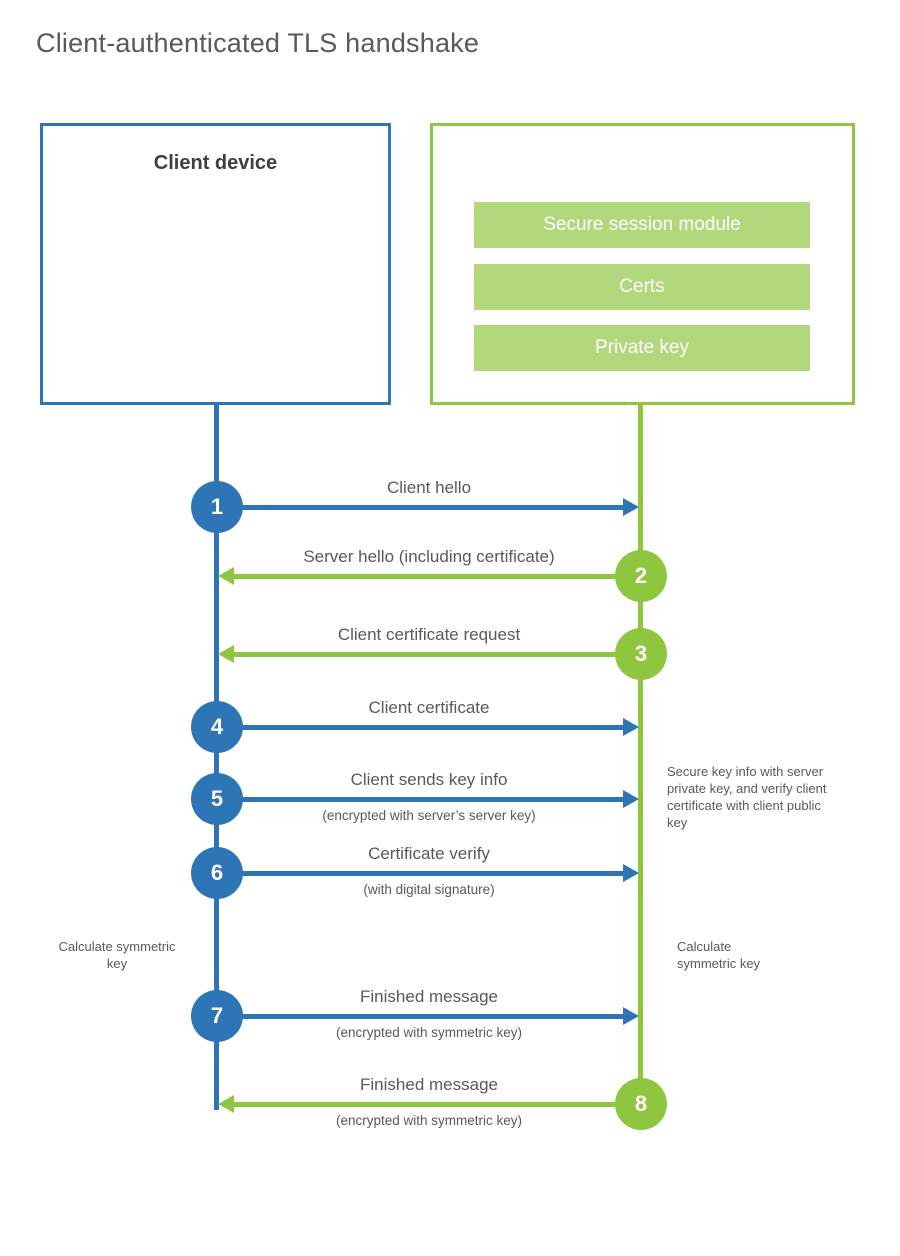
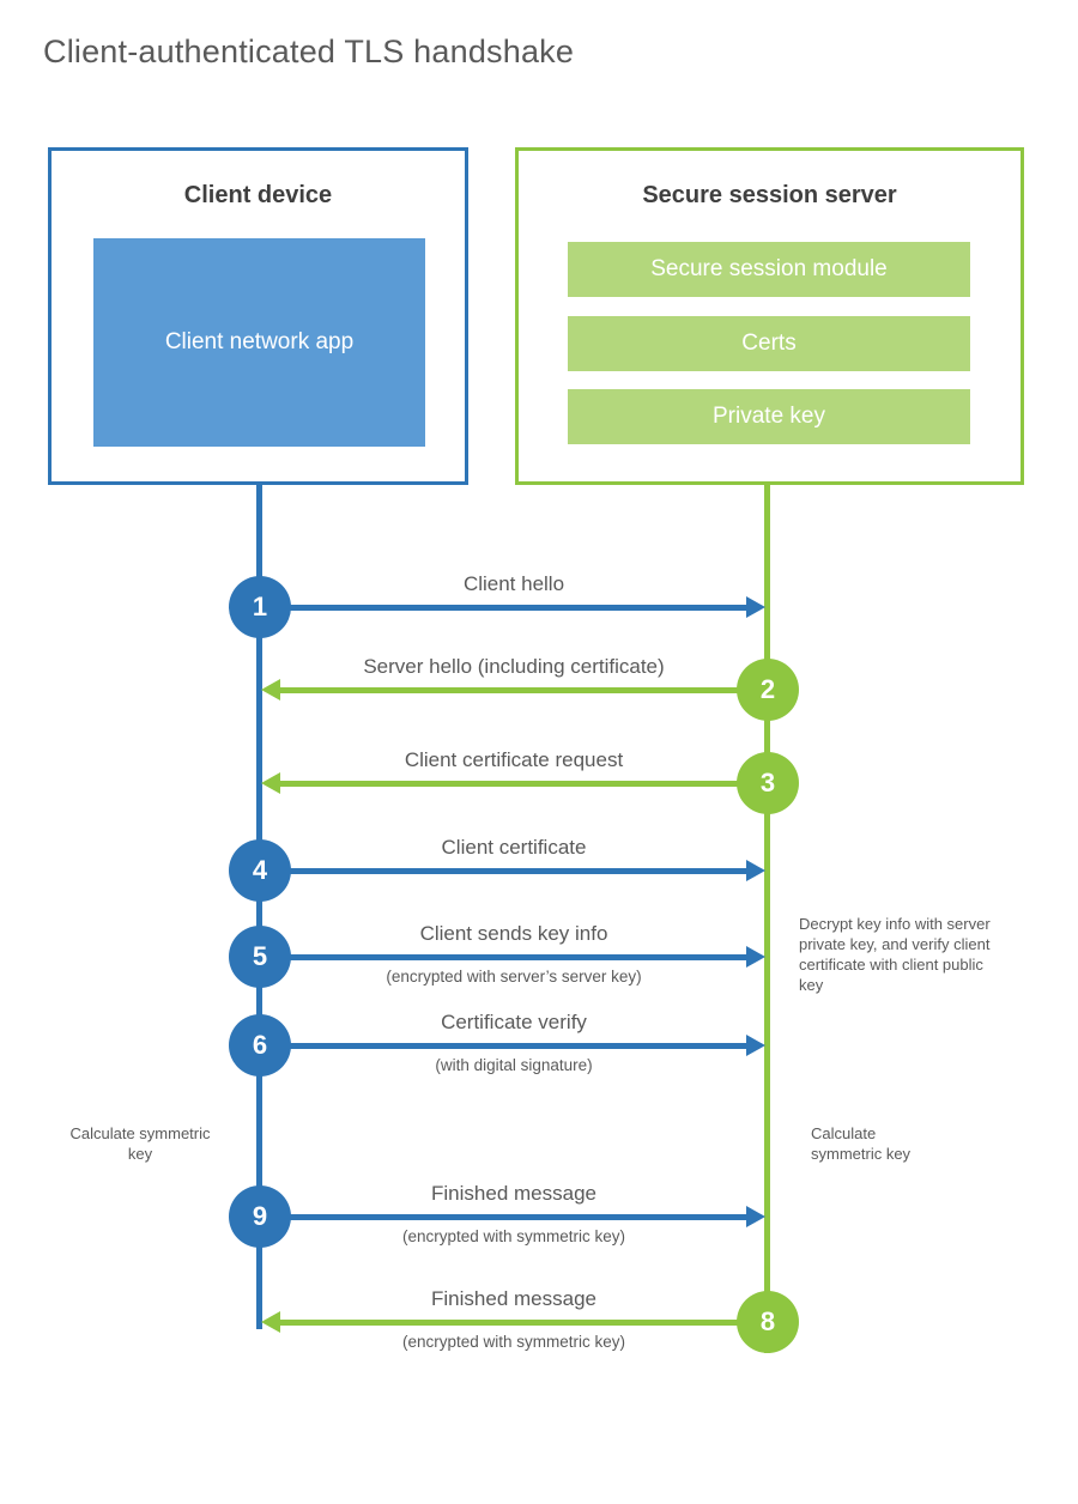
  Client-authenticated TLS handshake
  Client device
+ Client network app
+ Secure session server
  Secure session module
  Certs
  Private key
  1
  Client hello
  2
  Server hello (including certificate)
  3
  Client certificate request
  4
  Client certificate
  5
  Client sends key info
  (encrypted with server’s server key)
  6
  Certificate verify
  (with digital signature)
- 7
+ 9
  Finished message
  (encrypted with symmetric key)
  8
  Finished message
  (encrypted with symmetric key)
- Secure key info with server private key, and verify client certificate with client public key
+ Decrypt key info with server private key, and verify client certificate with client public key
  Calculate symmetric key
  Calculate symmetric key
